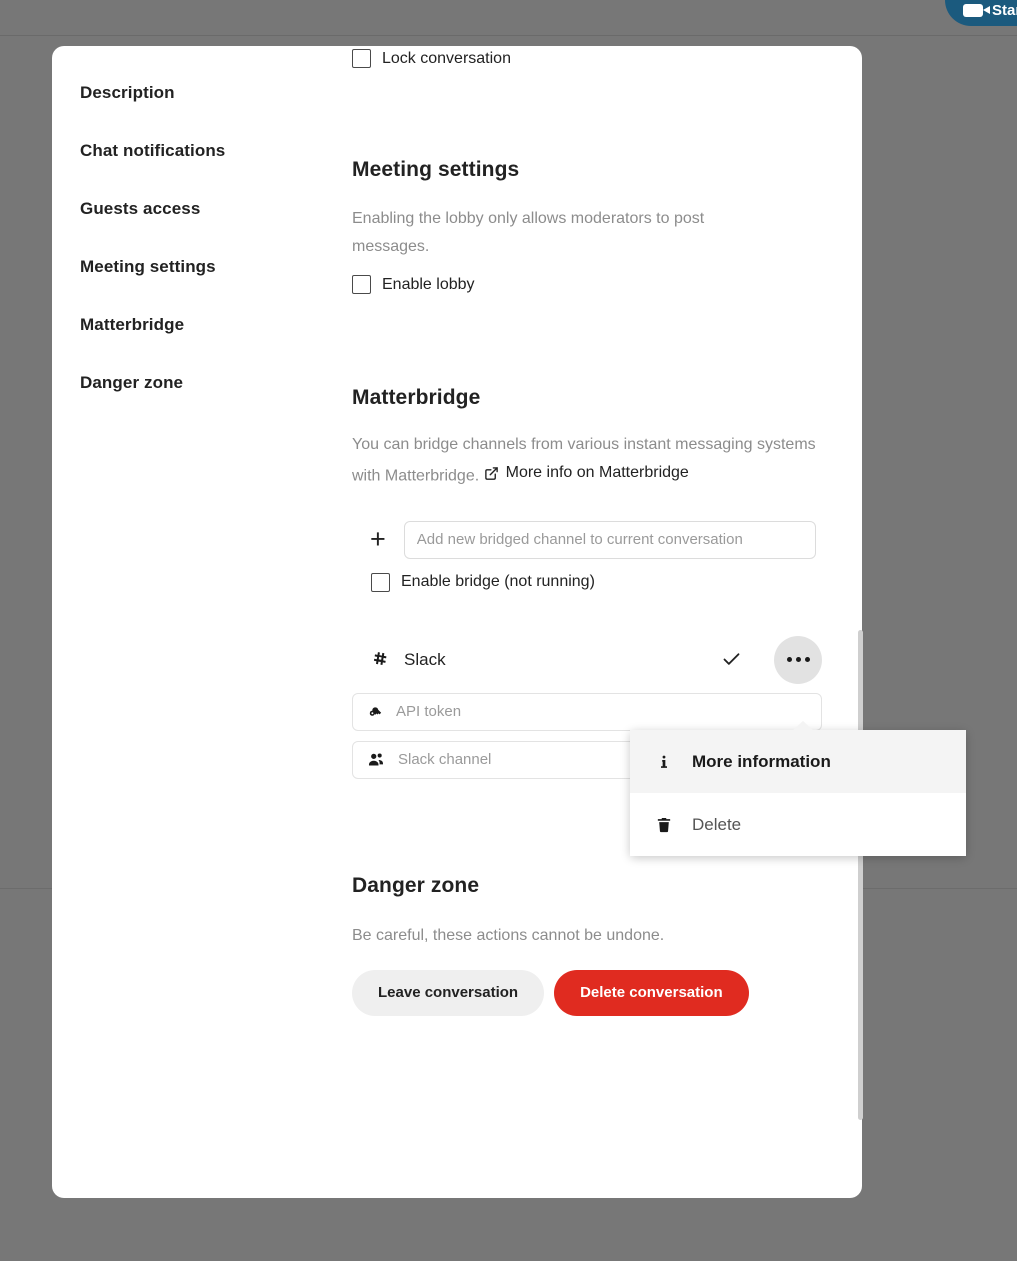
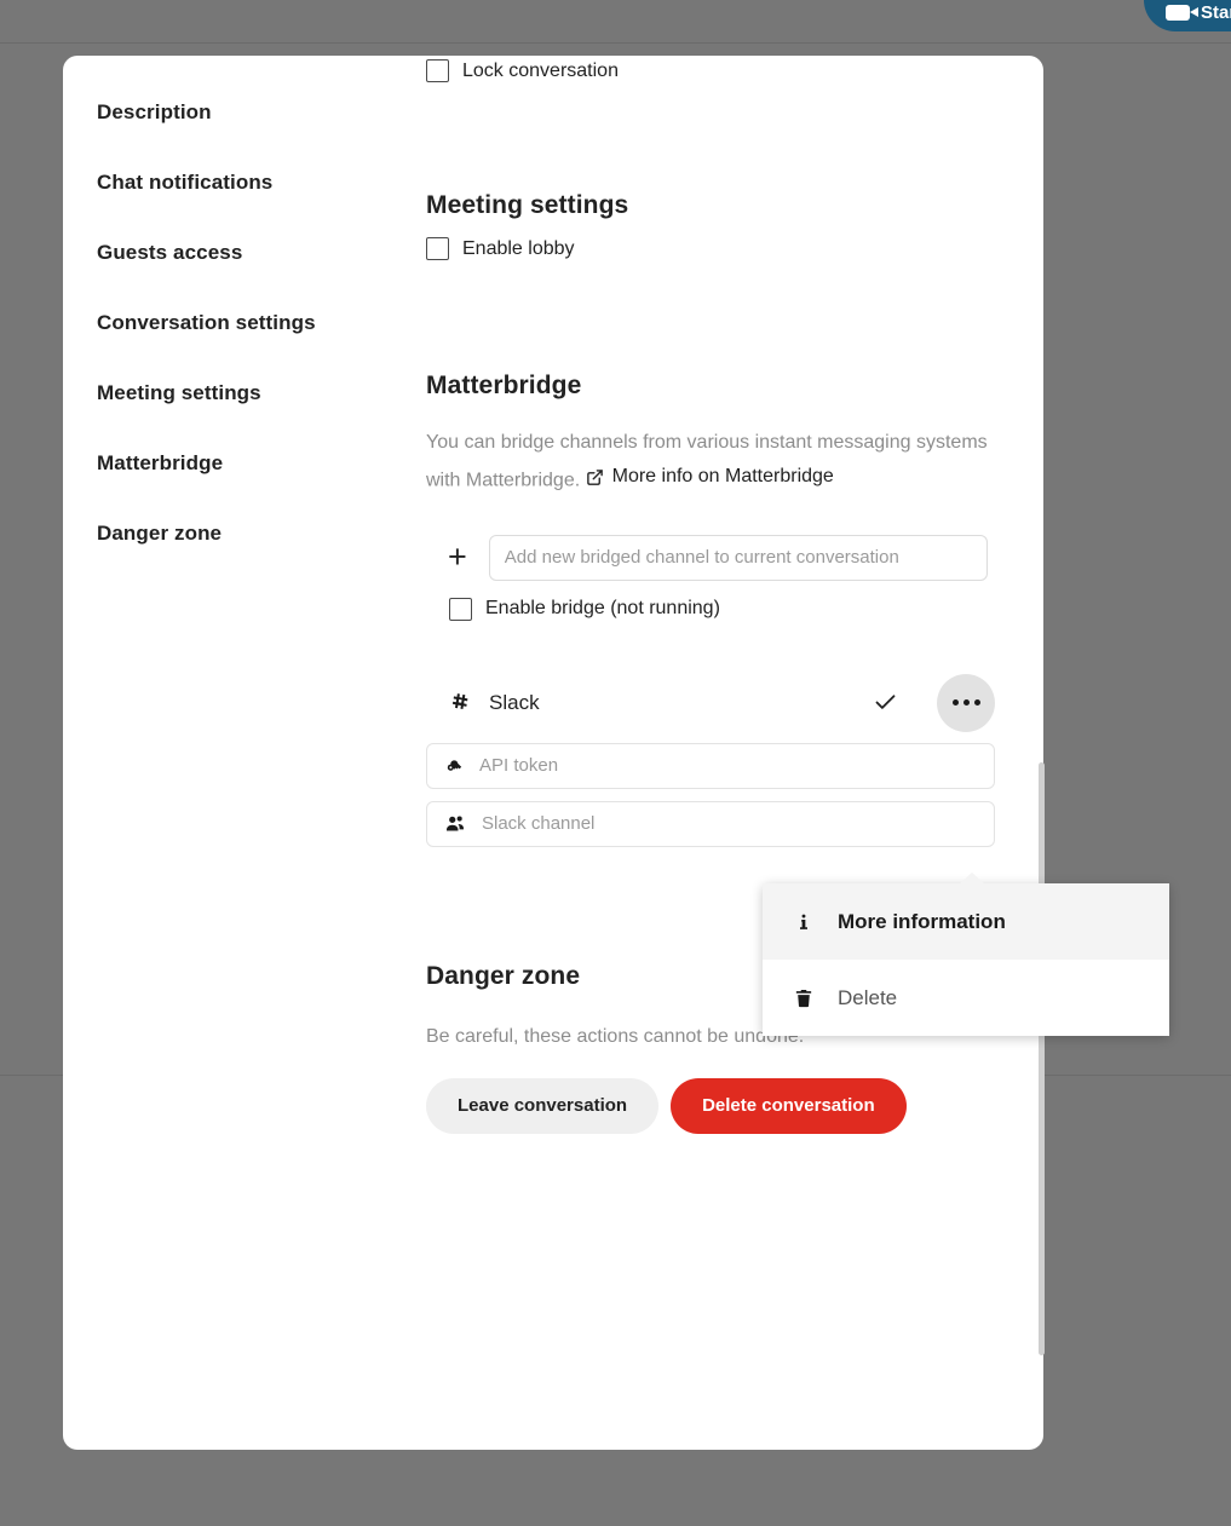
  Description
  Chat notifications
  Guests access
+ Conversation settings
  Meeting settings
  Matterbridge
  Danger zone
  Lock conversation
  Meeting settings
- Enabling the lobby only allows moderators to post messages.
  Enable lobby
  Matterbridge
  You can bridge channels from various instant messaging systems with Matterbridge.
  More info on Matterbridge
  +
  Add new bridged channel to current conversation
  Enable bridge (not running)
  Slack
  API token
  Slack channel
  Danger zone
  Be careful, these actions cannot be undone.
  Leave conversation
  Delete conversation
  More information
  Delete
